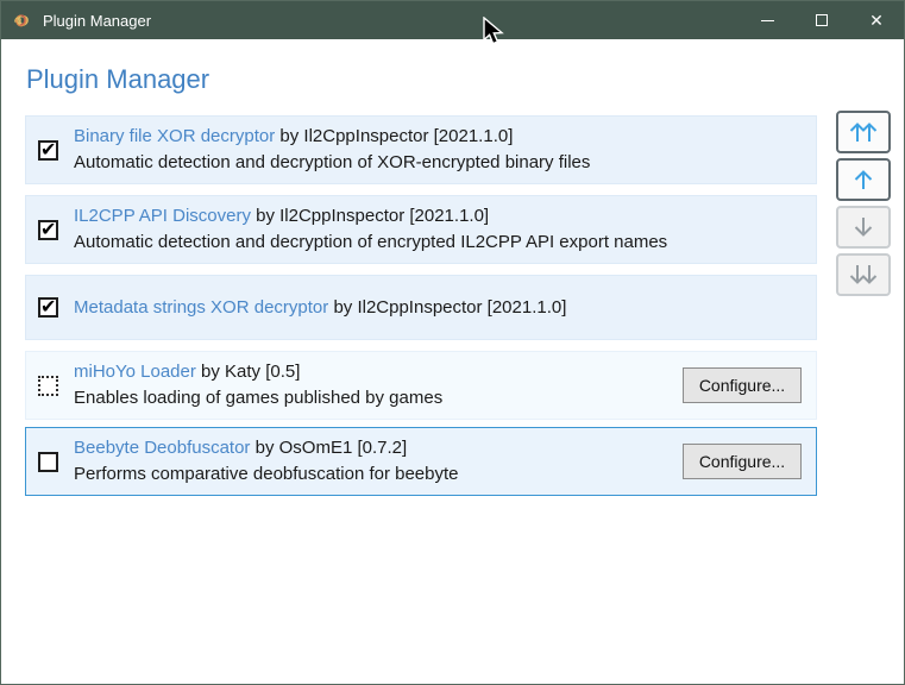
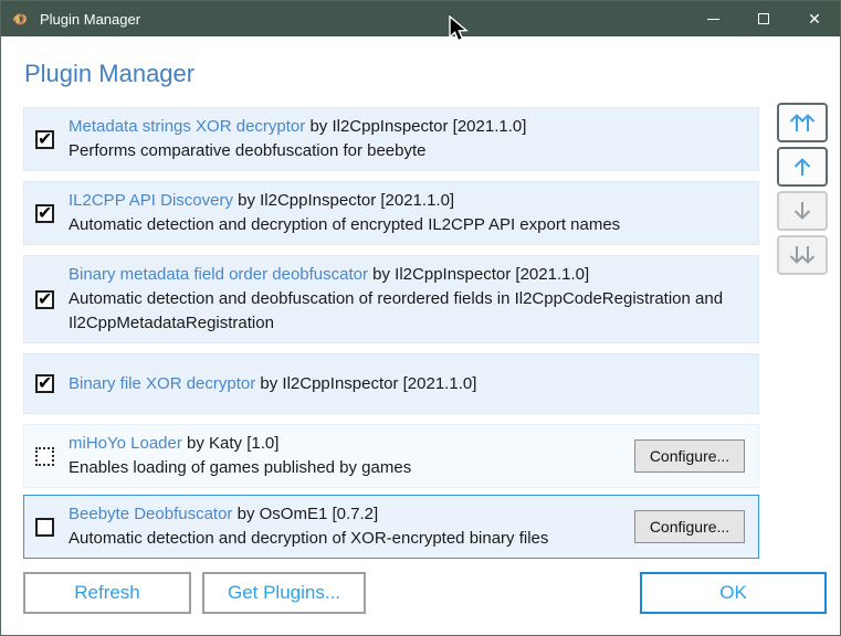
  Plugin Manager
  ✕
  Plugin Manager
- Binary file XOR decryptor by Il2CppInspector [2021.1.0]
+ Metadata strings XOR decryptor by Il2CppInspector [2021.1.0]
- Automatic detection and decryption of XOR-encrypted binary files
+ Performs comparative deobfuscation for beebyte
  IL2CPP API Discovery by Il2CppInspector [2021.1.0]
  Automatic detection and decryption of encrypted IL2CPP API export names
+ Binary metadata field order deobfuscator by Il2CppInspector [2021.1.0]
+ Automatic detection and deobfuscation of reordered fields in Il2CppCodeRegistration and Il2CppMetadataRegistration
- Metadata strings XOR decryptor by Il2CppInspector [2021.1.0]
+ Binary file XOR decryptor by Il2CppInspector [2021.1.0]
- miHoYo Loader by Katy [0.5]
+ miHoYo Loader by Katy [1.0]
  Enables loading of games published by games
  Configure...
  Beebyte Deobfuscator by OsOmE1 [0.7.2]
- Performs comparative deobfuscation for beebyte
+ Automatic detection and decryption of XOR-encrypted binary files
  Configure...
+ Refresh
+ Get Plugins...
+ OK
